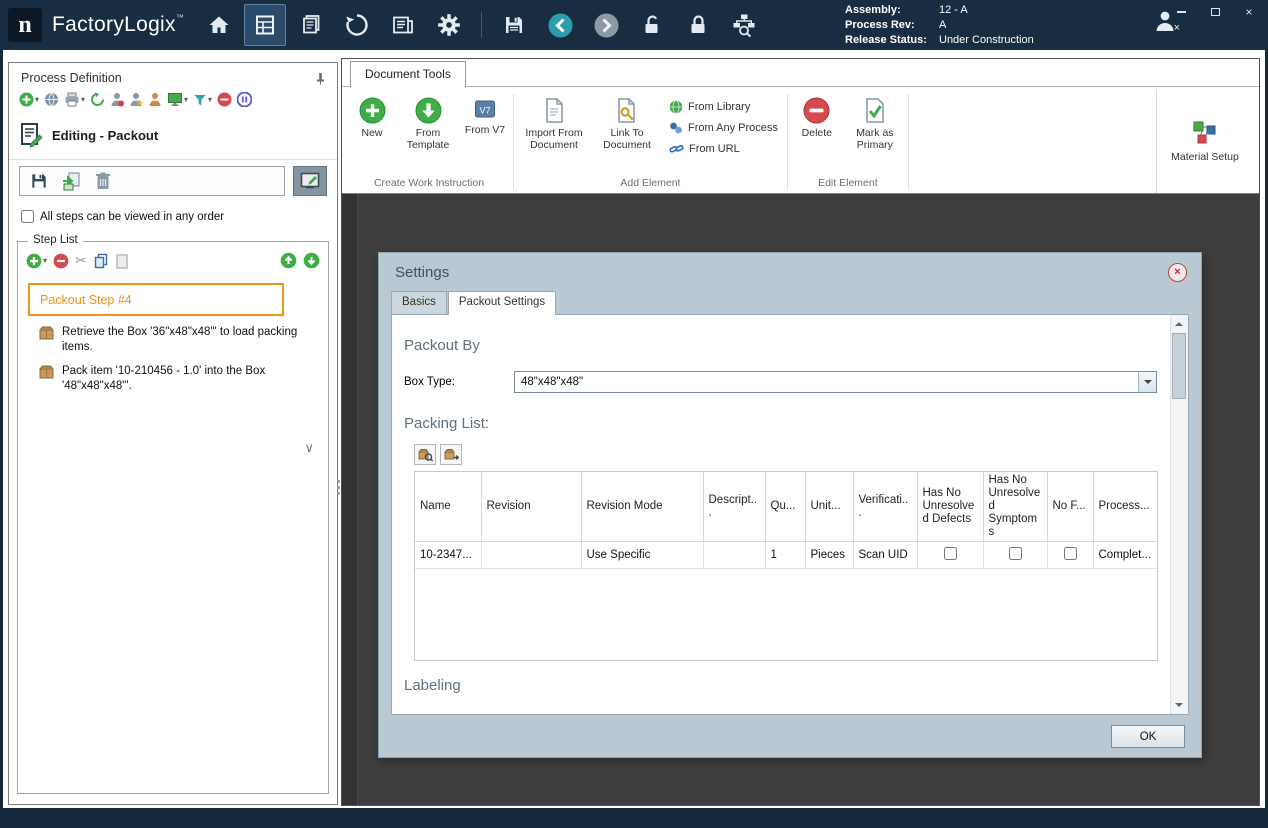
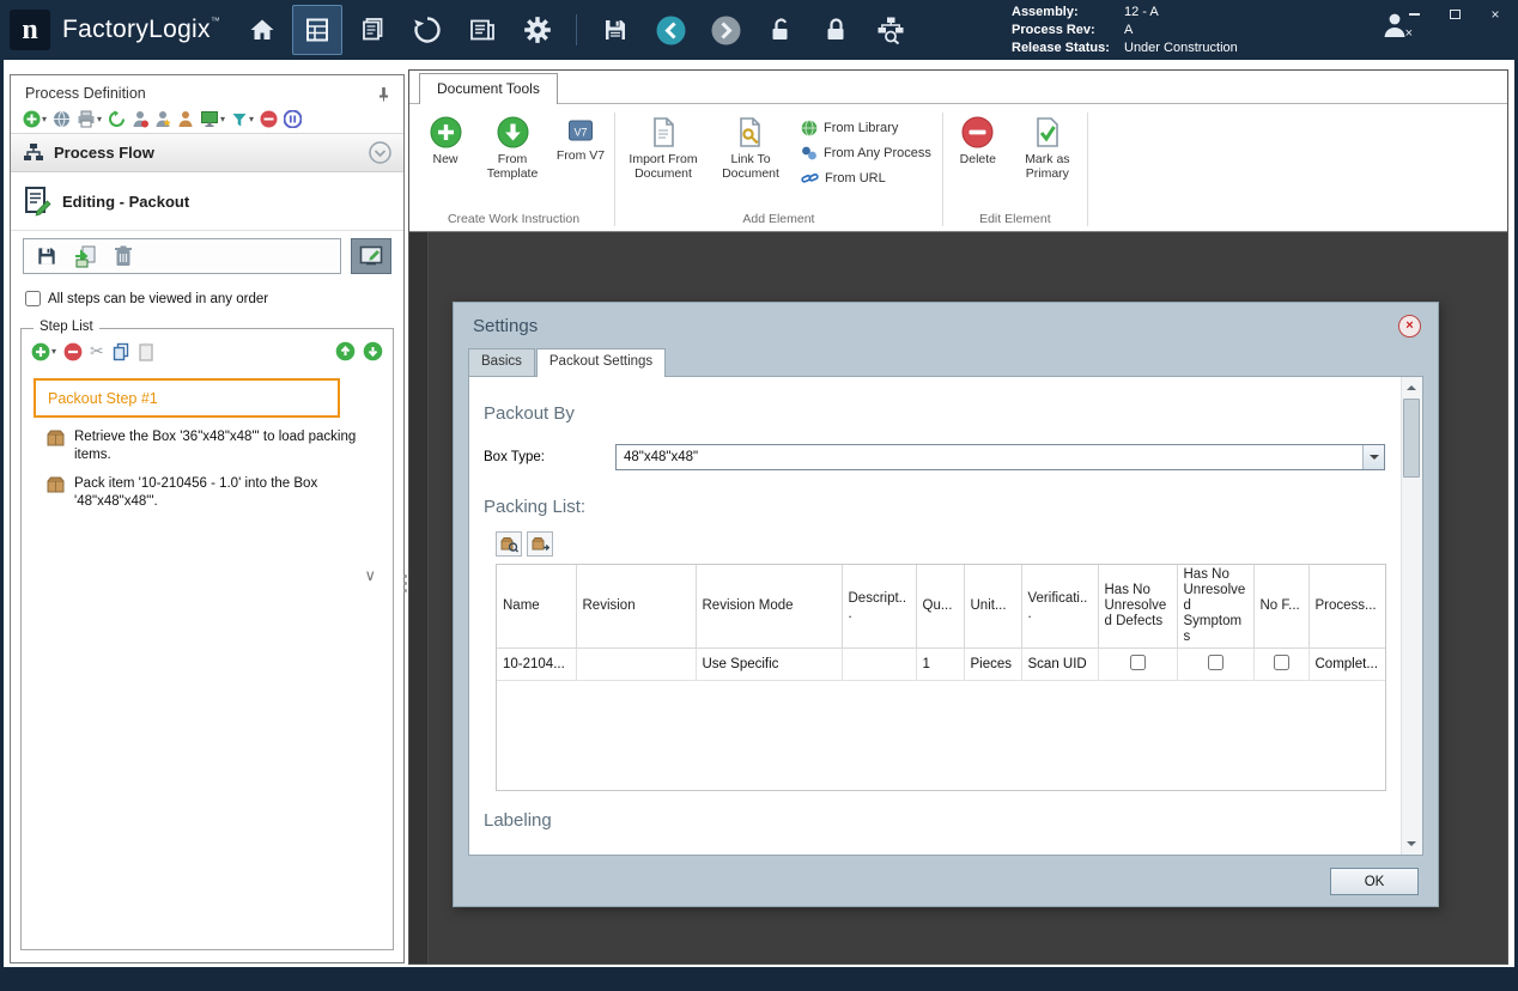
  n
  FactoryLogix™
  Assembly:
  12 - A
  Process Rev:
  A
  Release Status:
  Under Construction
  ×
  ×
  Process Definition
  ▾
  ▾
  ▾
  ▾
+ Process Flow
  Editing - Packout
  All steps can be viewed in any order
  Step List
  ▾
  ✂
- Packout Step #4
+ Packout Step #1
  ∨
  Retrieve the Box '36"x48"x48"' to load packing items.
  Pack item '10-210456 - 1.0' into the Box '48"x48"x48"'.
  Document Tools
  New
  From Template
  V7
  From V7
  Create Work Instruction
  Import From Document
  Link To Document
  From Library
  From Any Process
  From URL
  Add Element
  Delete
  Mark as Primary
  Edit Element
- Material Setup
  Settings
  ×
  Basics
  Packout Settings
  Packout By
  Box Type:
  48"x48"x48"
  Packing List:
  Name	Revision	Revision Mode	Descript...	Qu...	Unit...	Verificati...	Has No Unresolved Defects	Has No Unresolved Symptoms	No F...	Process...
- 10-2347...		Use Specific		1	Pieces	Scan UID				Complet...
+ 10-2104...		Use Specific		1	Pieces	Scan UID				Complet...
  Labeling
  OK
